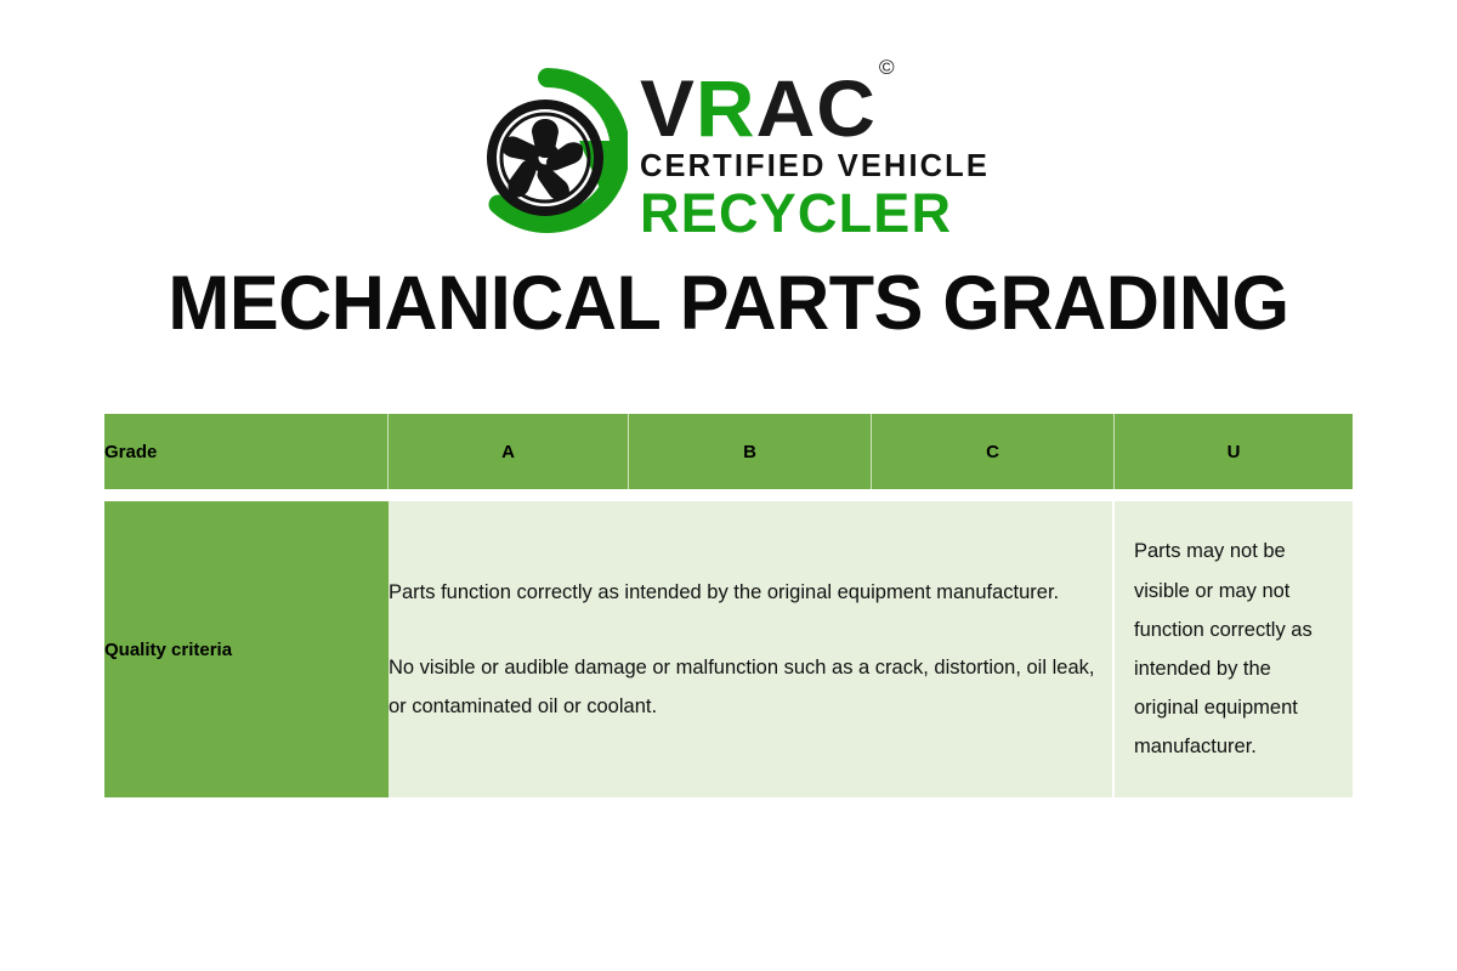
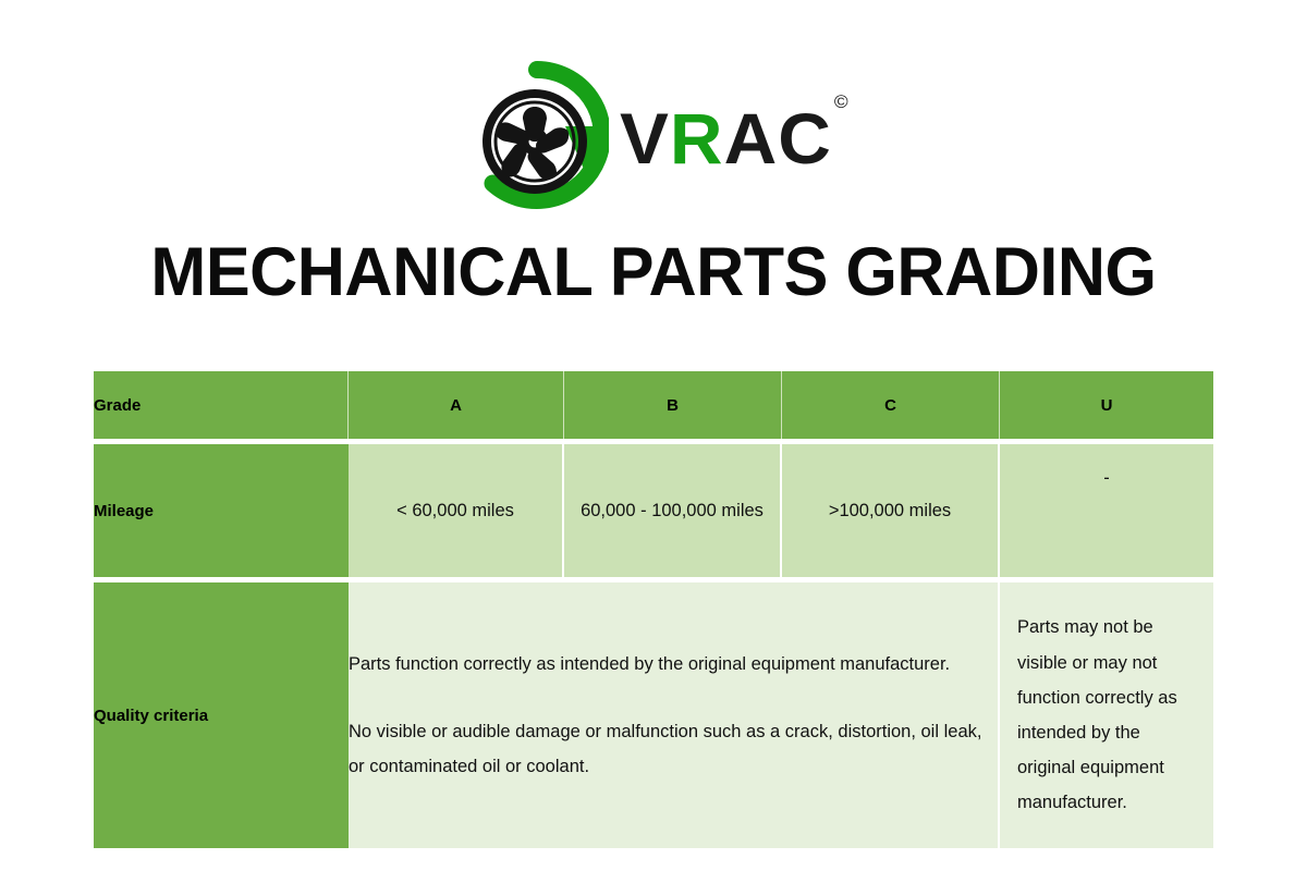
  VRAC©
- CERTIFIED VEHICLE
- RECYCLER
  MECHANICAL PARTS GRADING
  Grade	A	B	C	U
+ Mileage	< 60,000 miles	60,000 - 100,000 miles	>100,000 miles	-
  Quality criteria	Parts function correctly as intended by the original equipment manufacturer. No visible or audible damage or malfunction such as a crack, distortion, oil leak, or contaminated oil or coolant.	Parts may not be visible or may not function correctly as intended by the original equipment manufacturer.
